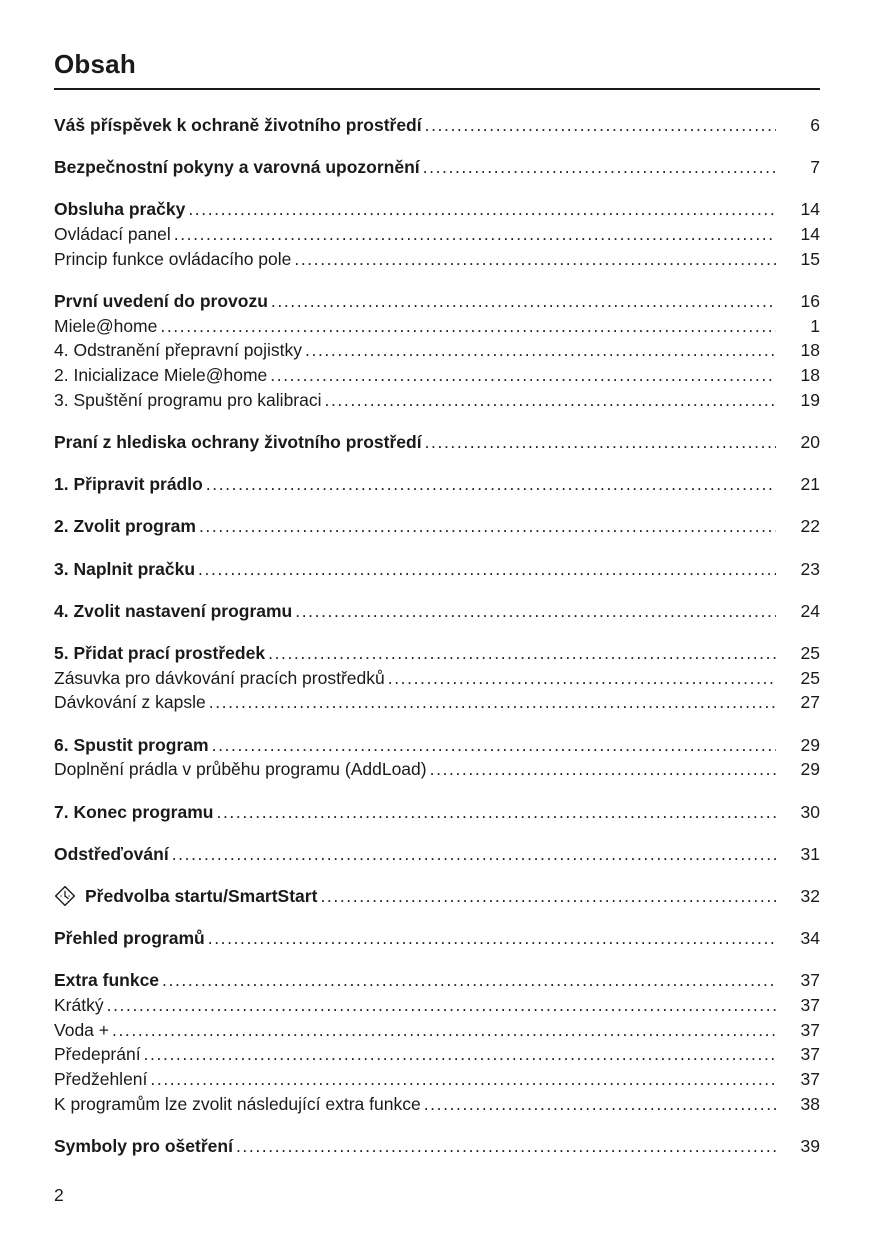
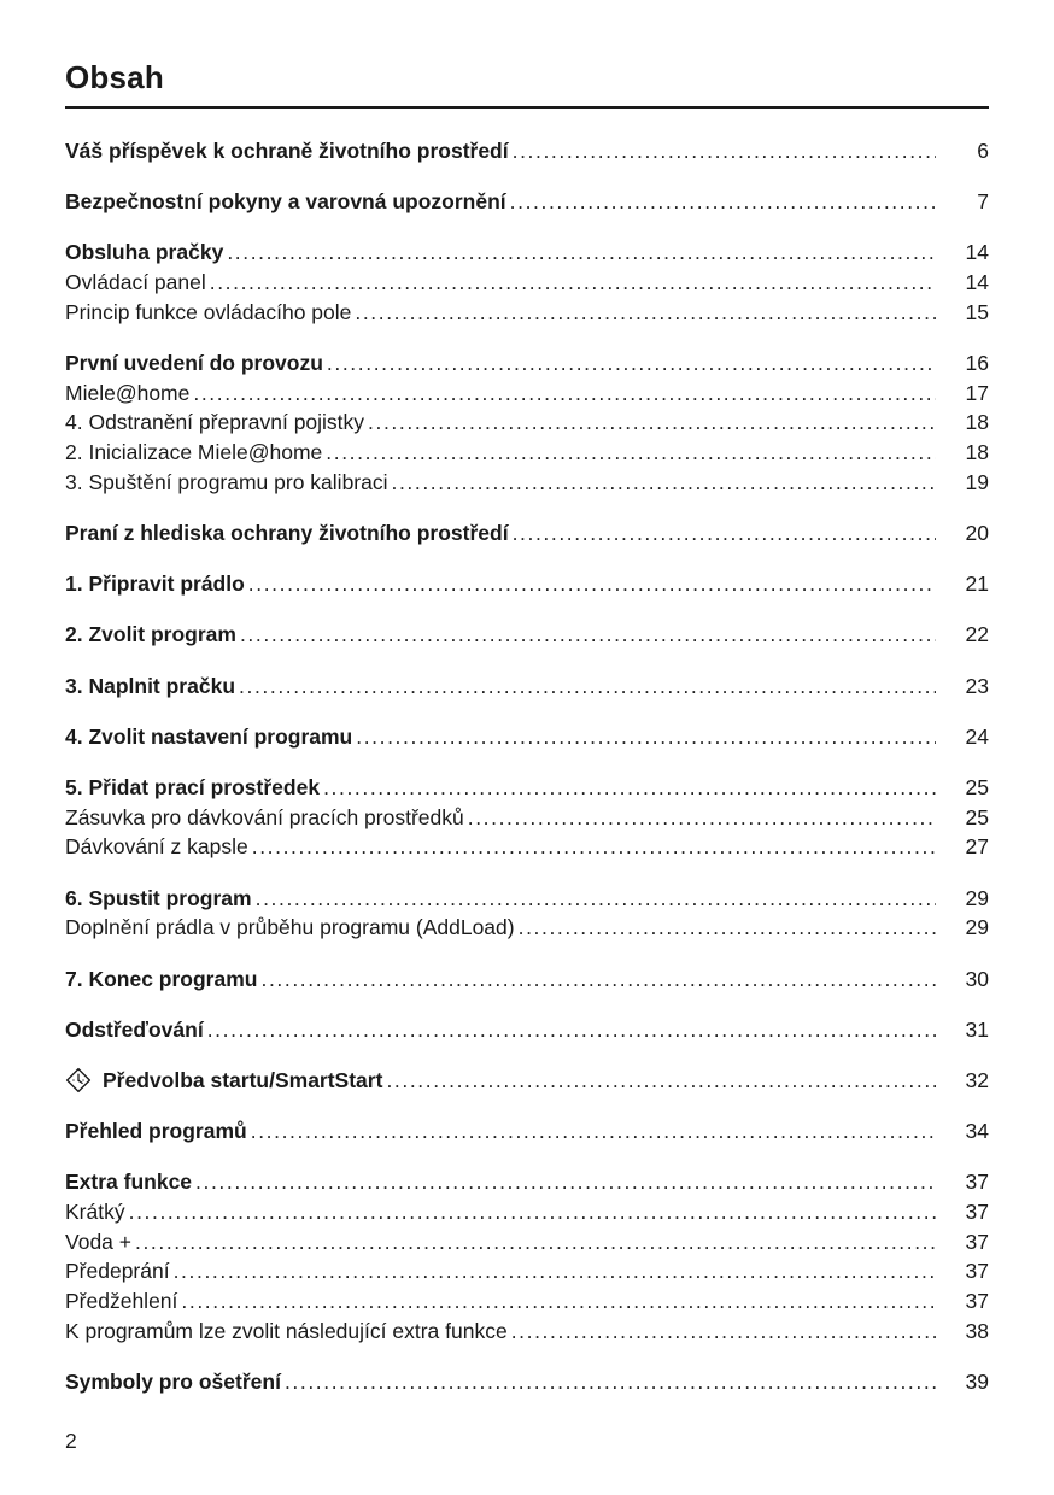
  Obsah
  Váš příspěvek k ochraně životního prostředí
  6
  Bezpečnostní pokyny a varovná upozornění
  7
  Obsluha pračky
  14
  Ovládací panel
  14
  Princip funkce ovládacího pole
  15
  První uvedení do provozu
  16
  Miele@home
- 1
+ 17
  4. Odstranění přepravní pojistky
  18
  2. Inicializace Miele@home
  18
  3. Spuštění programu pro kalibraci
  19
  Praní z hlediska ochrany životního prostředí
  20
  1. Připravit prádlo
  21
  2. Zvolit program
  22
  3. Naplnit pračku
  23
  4. Zvolit nastavení programu
  24
  5. Přidat prací prostředek
  25
  Zásuvka pro dávkování pracích prostředků
  25
  Dávkování z kapsle
  27
  6. Spustit program
  29
  Doplnění prádla v průběhu programu (AddLoad)
  29
  7. Konec programu
  30
  Odstřeďování
  31
  Předvolba startu/SmartStart
  32
  Přehled programů
  34
  Extra funkce
  37
  Krátký
  37
  Voda +
  37
  Předeprání
  37
  Předžehlení
  37
  K programům lze zvolit následující extra funkce
  38
  Symboly pro ošetření
  39
  2
